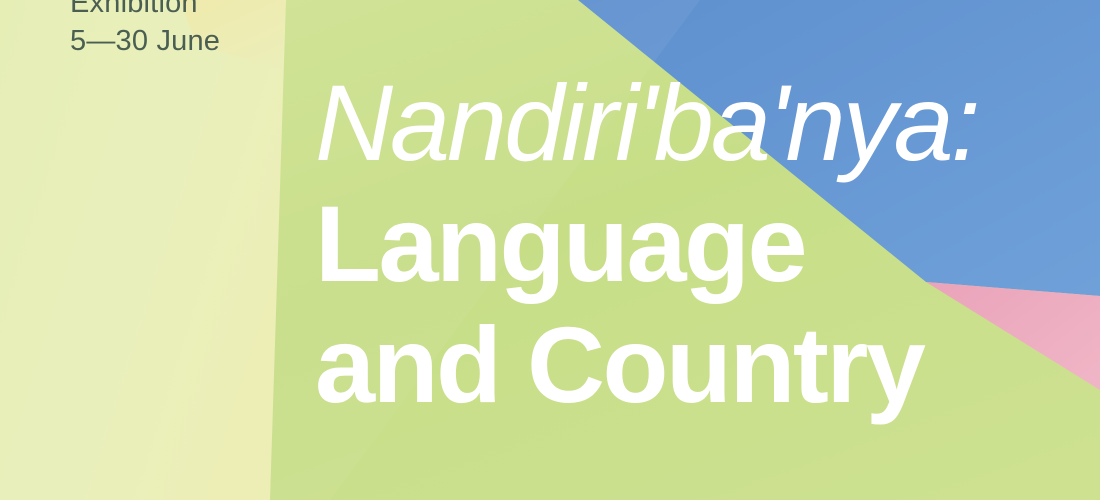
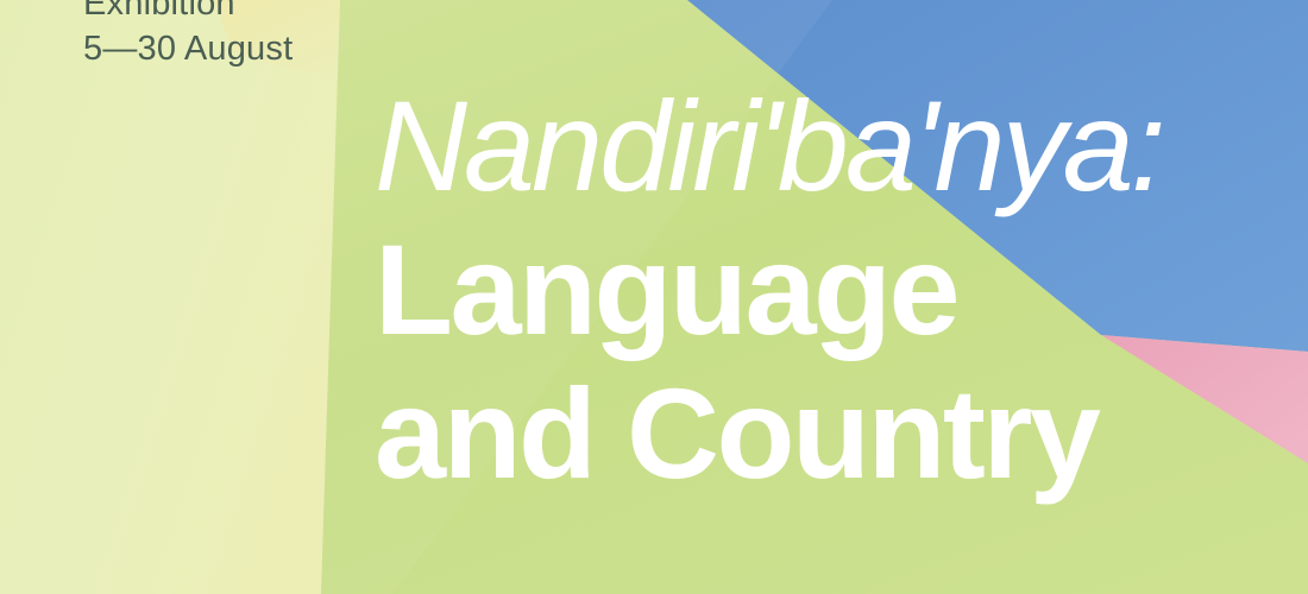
  Exhibition
- 5—30 June
+ 5—30 August
  Nandiri'ba'nya:
  Language
  and Country
